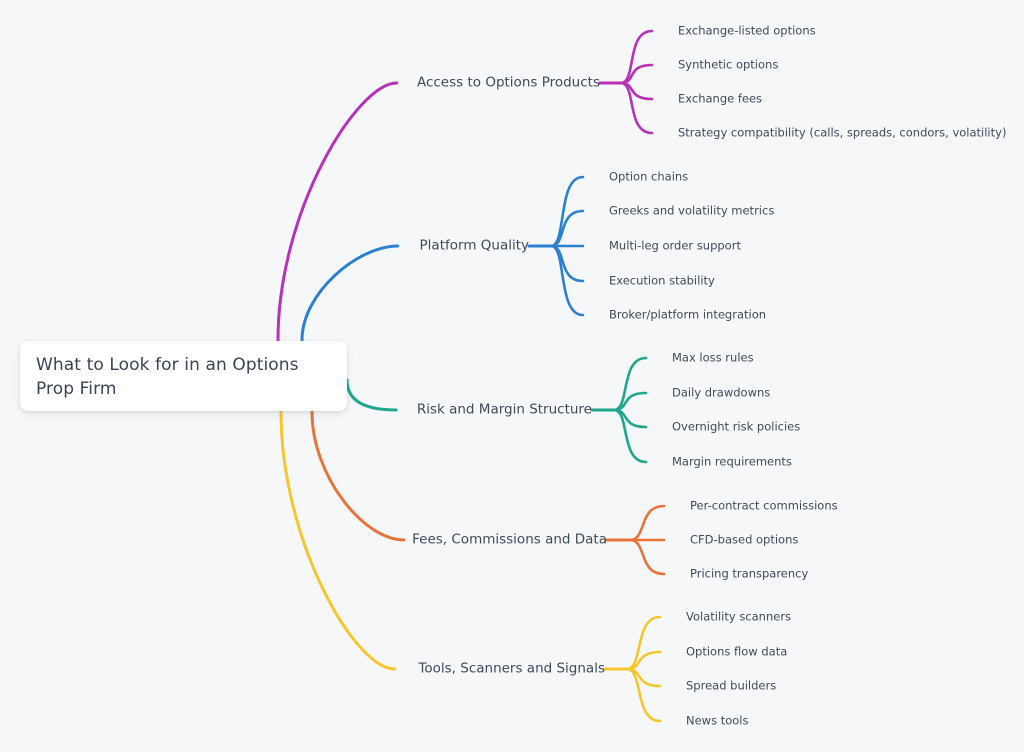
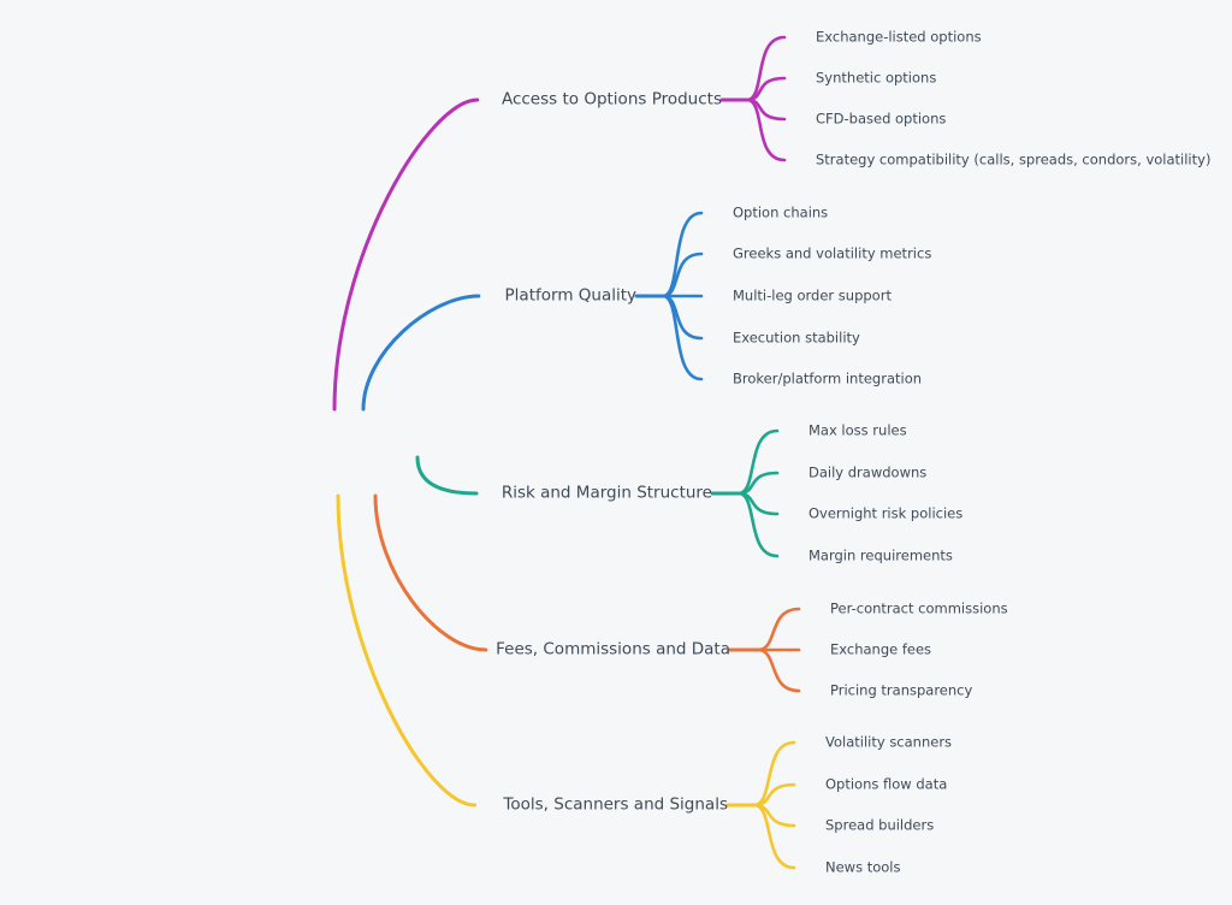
- What to Look for in an Options Prop Firm
  Access to Options Products
  Exchange-listed options
  Synthetic options
- Exchange fees
+ CFD-based options
  Strategy compatibility (calls, spreads, condors, volatility)
  Platform Quality
  Option chains
  Greeks and volatility metrics
  Multi-leg order support
  Execution stability
  Broker/platform integration
  Risk and Margin Structure
  Max loss rules
  Daily drawdowns
  Overnight risk policies
  Margin requirements
  Fees, Commissions and Data
  Per-contract commissions
- CFD-based options
+ Exchange fees
  Pricing transparency
  Tools, Scanners and Signals
  Volatility scanners
  Options flow data
  Spread builders
  News tools
